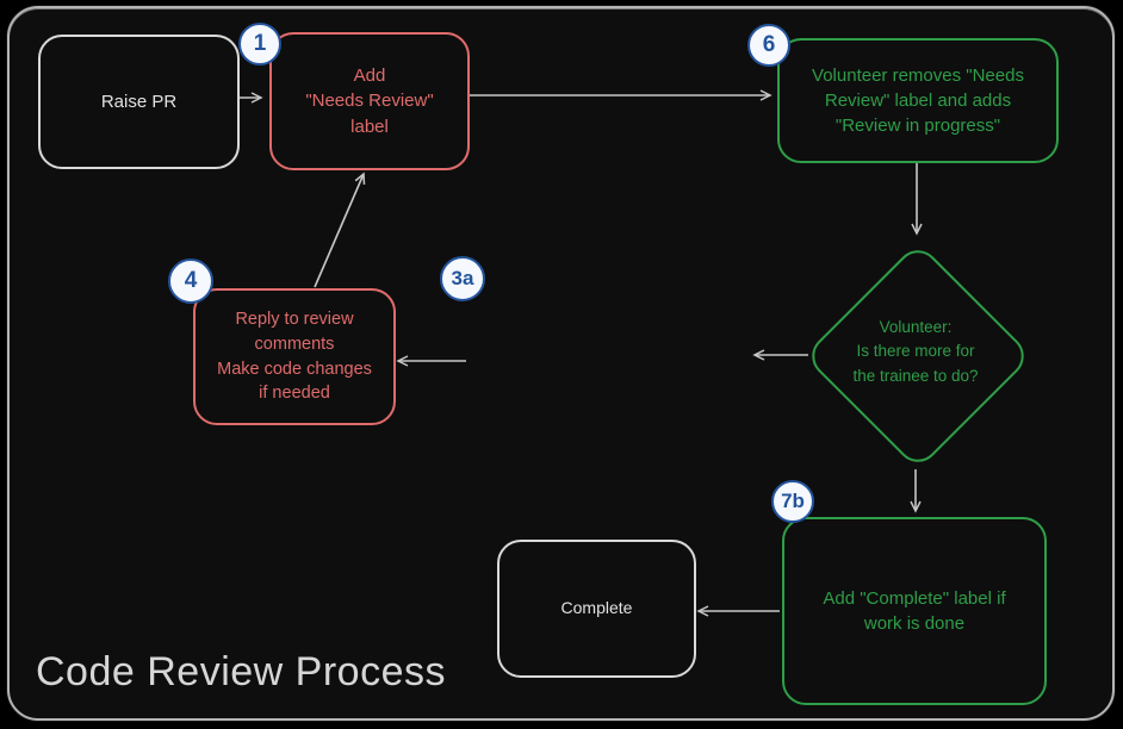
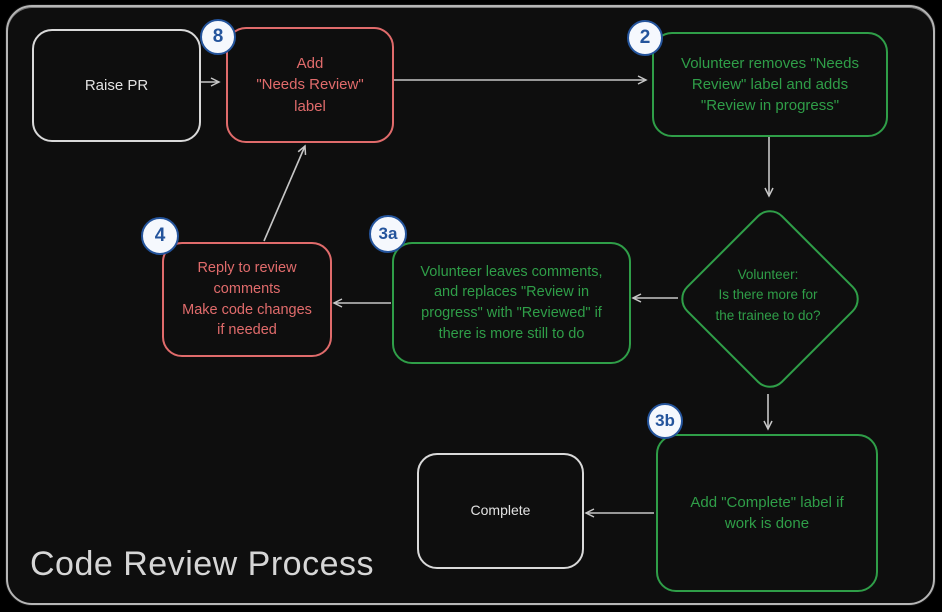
  Raise PR
  Add
  "Needs Review"
  label
  Volunteer removes "Needs
  Review" label and adds
  "Review in progress"
  Volunteer:
  Is there more for
  the trainee to do?
+ Volunteer leaves comments,
+ and replaces "Review in
+ progress" with "Reviewed" if
+ there is more still to do
  Reply to review
  comments
  Make code changes
  if needed
  Add "Complete" label if
  work is done
  Complete
- 1
+ 8
- 6
+ 2
  3a
  4
- 7b
+ 3b
  Code Review Process
